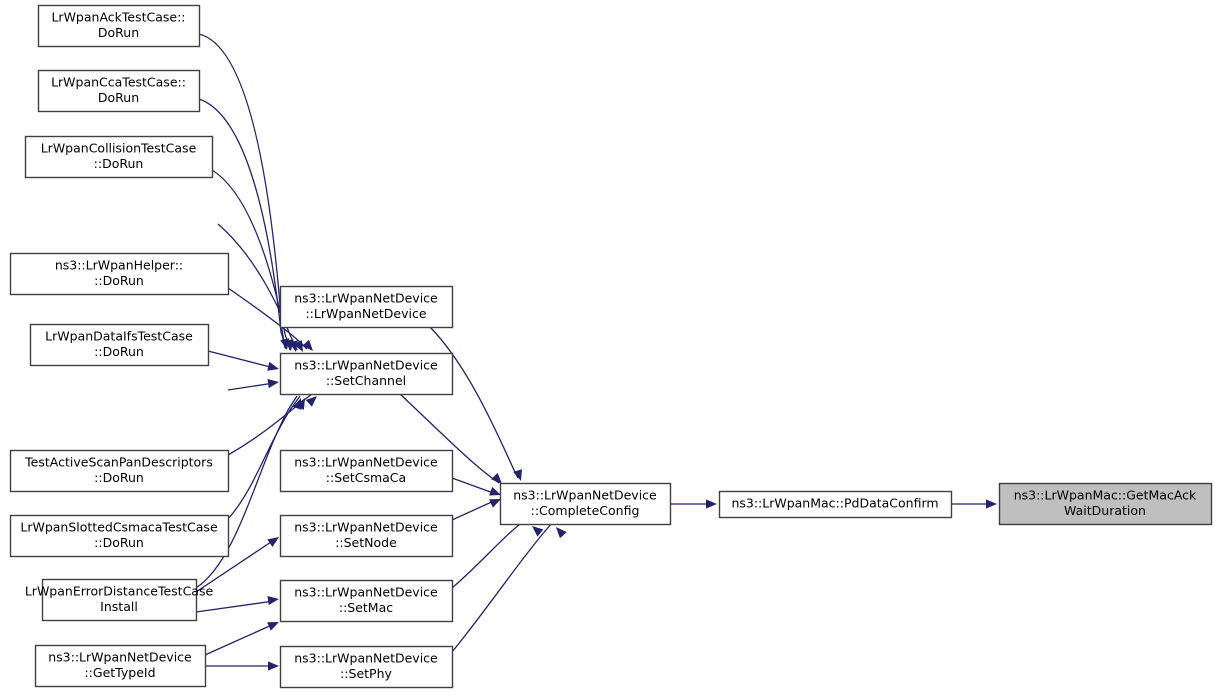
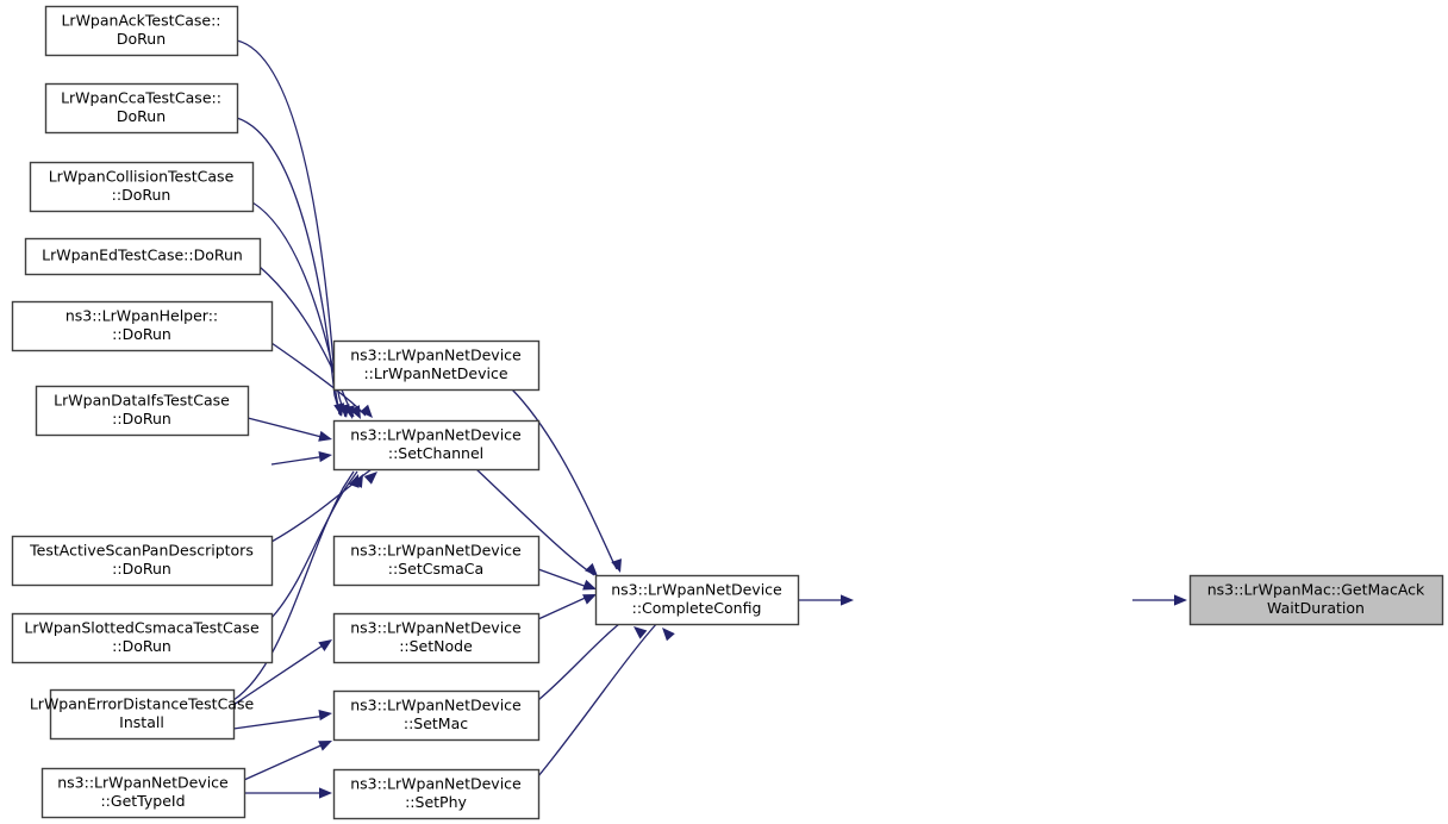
  LrWpanAckTestCase::
  DoRun
  LrWpanCcaTestCase::
  DoRun
  LrWpanCollisionTestCase
  ::DoRun
+ LrWpanEdTestCase::DoRun
  ns3::LrWpanHelper::
  ::DoRun
  LrWpanDataIfsTestCase
  ::DoRun
  TestActiveScanPanDescriptors
  ::DoRun
  LrWpanSlottedCsmacaTestCase
  ::DoRun
  LrWpanErrorDistanceTestCase
  Install
  ns3::LrWpanNetDevice
  ::GetTypeId
  ns3::LrWpanNetDevice
  ::LrWpanNetDevice
  ns3::LrWpanNetDevice
  ::SetChannel
  ns3::LrWpanNetDevice
  ::SetCsmaCa
  ns3::LrWpanNetDevice
  ::SetNode
  ns3::LrWpanNetDevice
  ::SetMac
  ns3::LrWpanNetDevice
  ::SetPhy
  ns3::LrWpanNetDevice
  ::CompleteConfig
- ns3::LrWpanMac::PdDataConfirm
  ns3::LrWpanMac::GetMacAck
  WaitDuration
